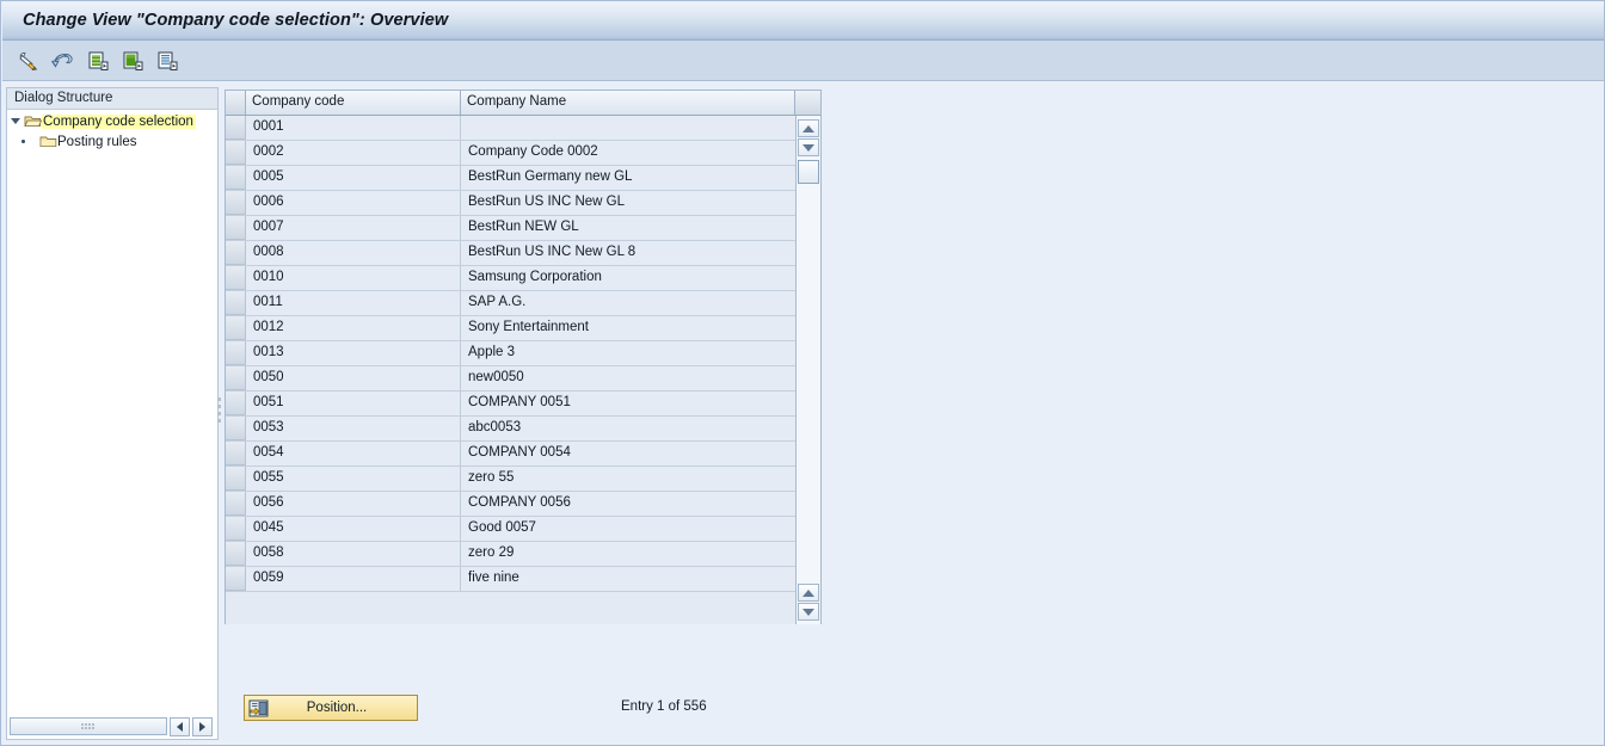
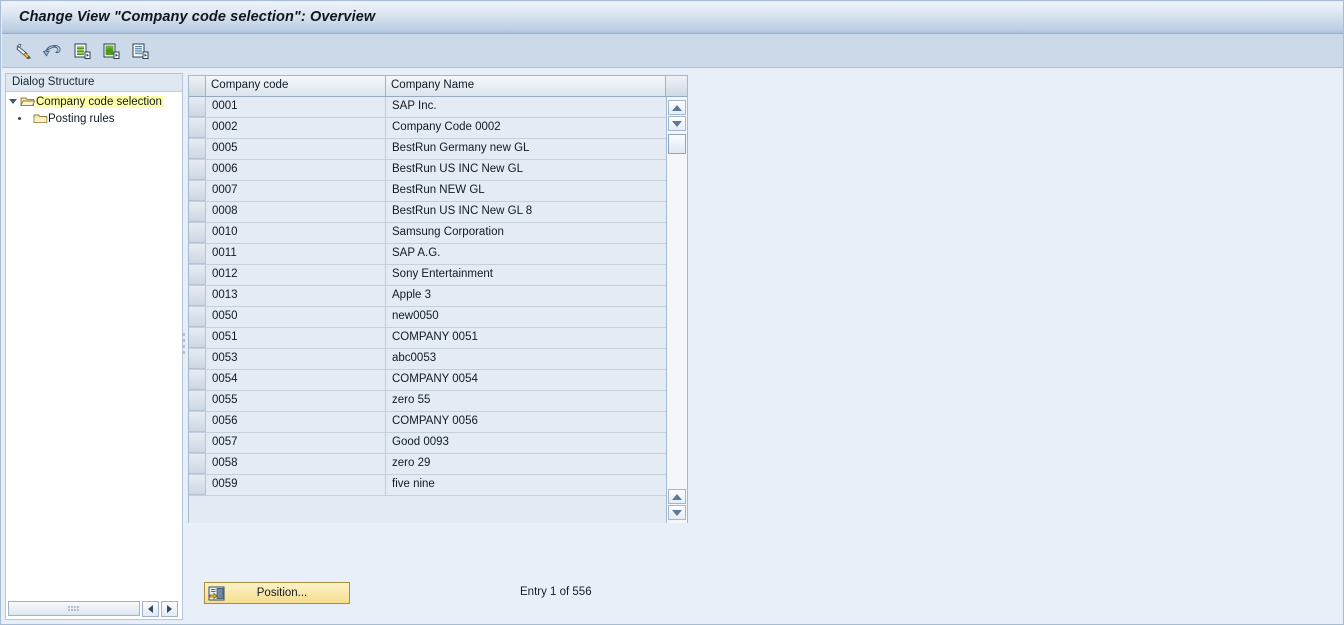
  Change View "Company code selection": Overview
  Dialog Structure
  Company code selection
  Posting rules
  Company code
  Company Name
  0001
+ SAP Inc.
  0002
  Company Code 0002
  0005
  BestRun Germany new GL
  0006
  BestRun US INC New GL
  0007
  BestRun NEW GL
  0008
  BestRun US INC New GL 8
  0010
  Samsung Corporation
  0011
  SAP A.G.
  0012
  Sony Entertainment
  0013
  Apple 3
  0050
  new0050
  0051
  COMPANY 0051
  0053
  abc0053
  0054
  COMPANY 0054
  0055
  zero 55
  0056
  COMPANY 0056
- 0045
+ 0057
- Good 0057
+ Good 0093
  0058
  zero 29
  0059
  five nine
  Position...
  Entry 1 of 556
